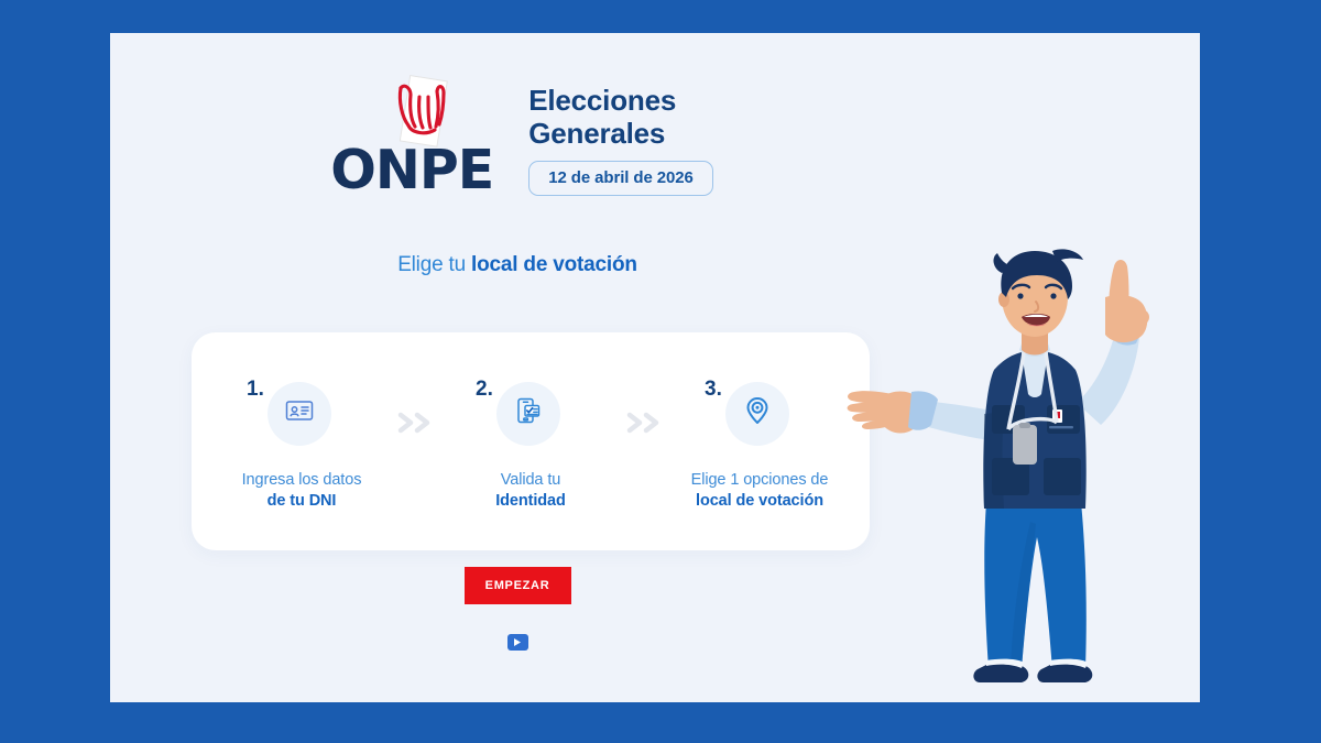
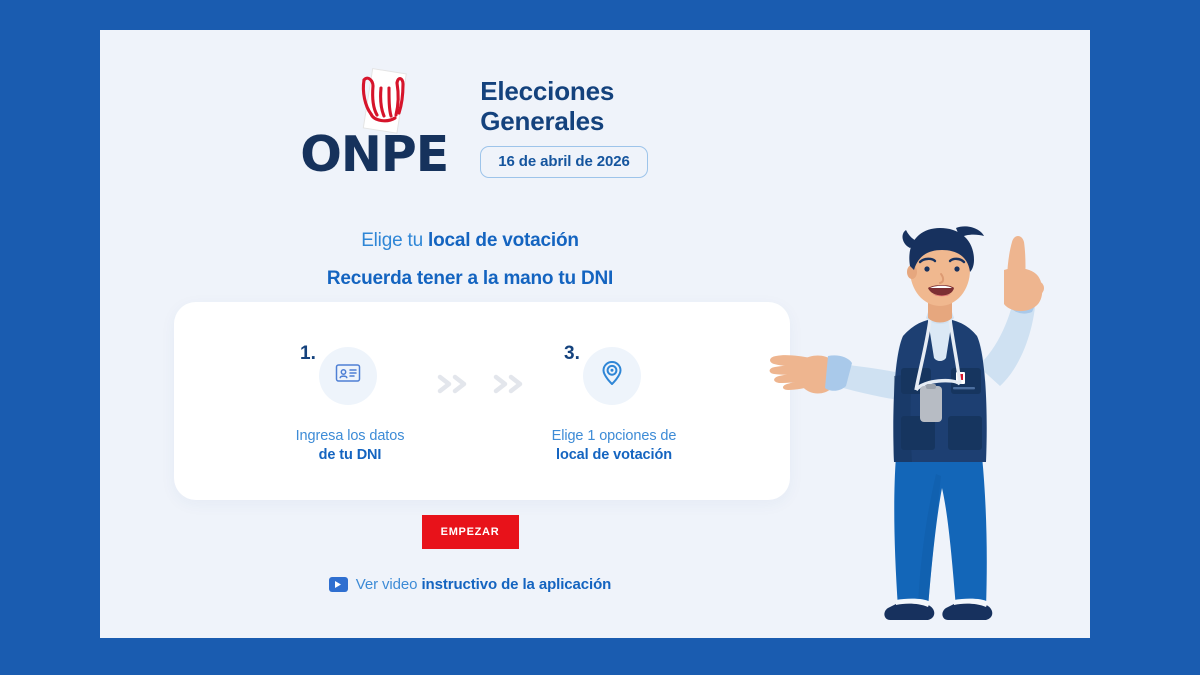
  ONPE
  Elecciones
  Generales
- 12 de abril de 2026
+ 16 de abril de 2026
  Elige tu local de votación
+ Recuerda tener a la mano tu DNI
  1.
  Ingresa los datos
  de tu DNI
- 2.
- Valida tu
- Identidad
  3.
  Elige 1 opciones de
  local de votación
  EMPEZAR
+ Ver video instructivo de la aplicación
